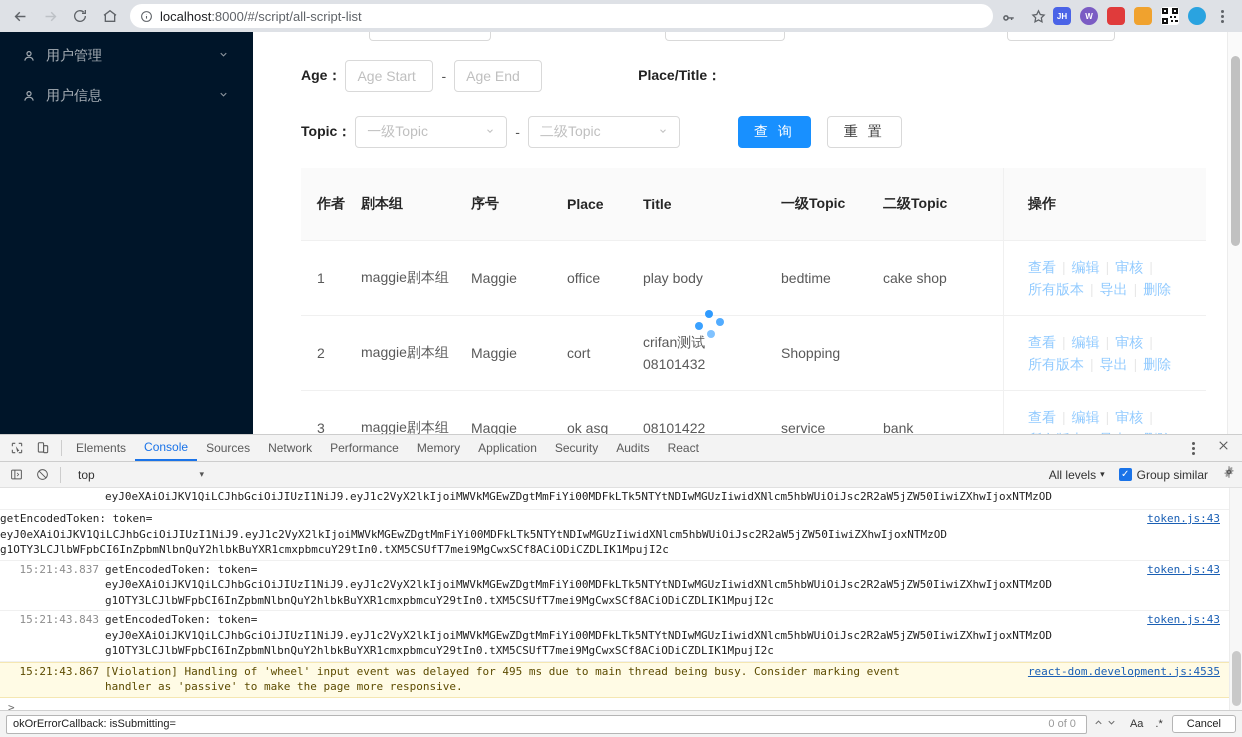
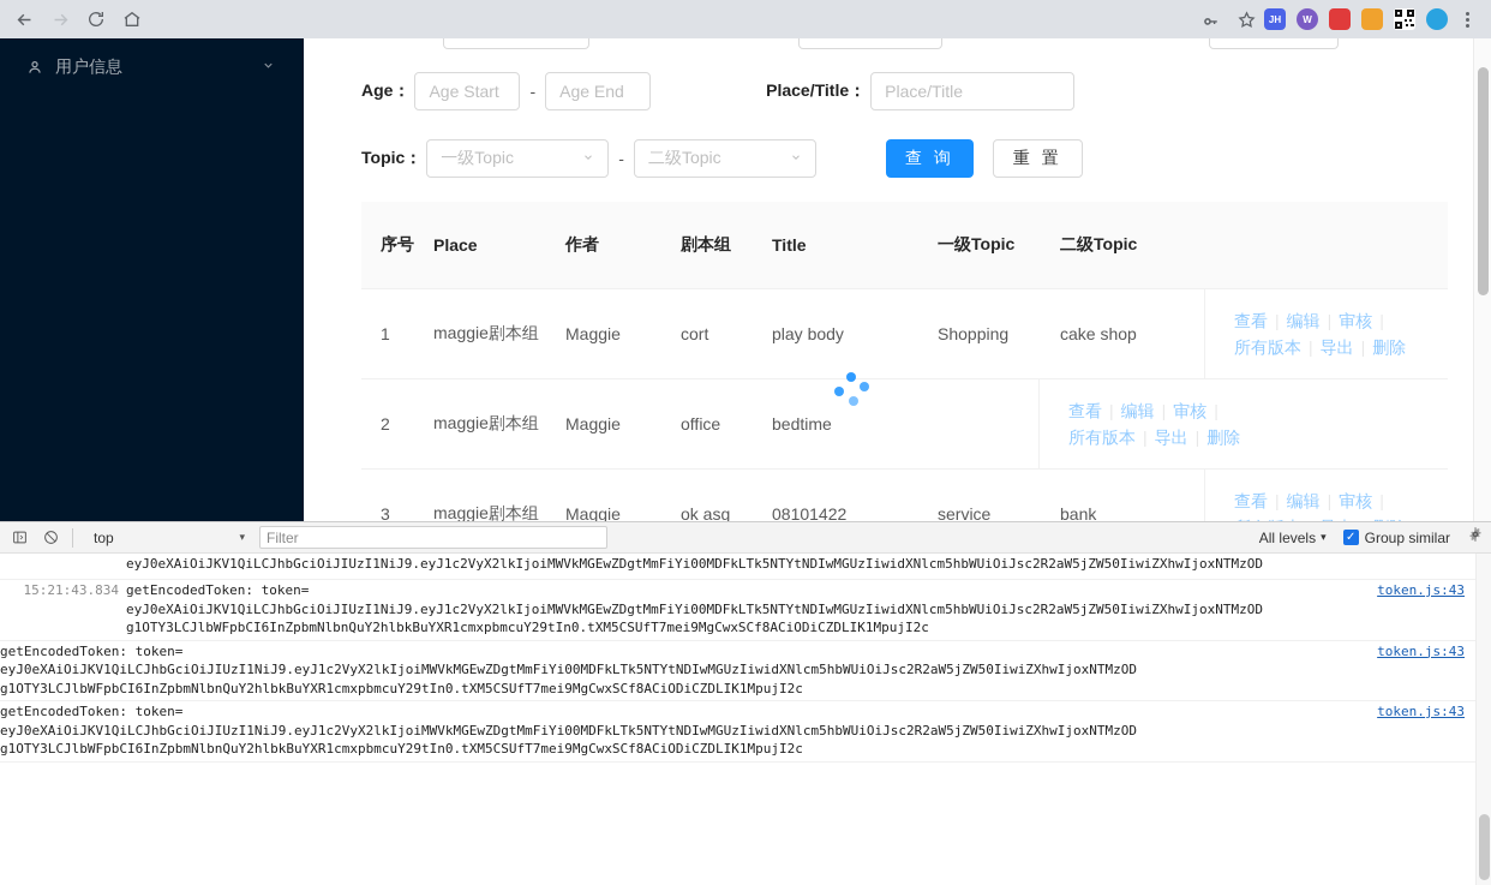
- localhost:8000/#/script/all-script-list
  JH
  W
- 用户管理
  用户信息
  Age：
  Age Start
  -
  Age End
  Place/Title：
+ Place/Title
  Topic：
  一级Topic
  -
  二级Topic
  查 询
  重 置
- 作者
+ 序号
- 剧本组
+ Place
- 序号
+ 作者
- Place
+ 剧本组
  Title
  一级Topic
  二级Topic
- 操作
  1
  maggie剧本组
  Maggie
- office
+ cort
  play body
- bedtime
+ Shopping
  cake shop
  查看
  编辑
  审核
  所有版本
  导出
  删除
  2
  maggie剧本组
  Maggie
- cort
+ office
- crifan测试
- 08101432
- Shopping
+ bedtime
  查看
  编辑
  审核
  所有版本
  导出
  删除
  3
  maggie剧本组
  Maggie
  ok asg
  08101422
  service
  bank
  查看
  编辑
  审核
- Elements
- Console
- Sources
- Network
- Performance
- Memory
- Application
- Security
- Audits
- React
  top
  ▾
+ Filter
  All levels
  ▾
  ✓
  Group similar
  eyJ0eXAiOiJKV1QiLCJhbGciOiJIUzI1NiJ9.eyJ1c2VyX2lkIjoiMWVkMGEwZDgtMmFiYi00MDFkLTk5NTYtNDIwMGUzIiwidXNlcm5hbWUiOiJsc2R2aW5jZW50IiwiZXhwIjoxNTMzOD
+ 15:21:43.834
  getEncodedToken: token=
  eyJ0eXAiOiJKV1QiLCJhbGciOiJIUzI1NiJ9.eyJ1c2VyX2lkIjoiMWVkMGEwZDgtMmFiYi00MDFkLTk5NTYtNDIwMGUzIiwidXNlcm5hbWUiOiJsc2R2aW5jZW50IiwiZXhwIjoxNTMzOD
  g1OTY3LCJlbWFpbCI6InZpbmNlbnQuY2hlbkBuYXR1cmxpbmcuY29tIn0.tXM5CSUfT7mei9MgCwxSCf8ACiODiCZDLIK1MpujI2c
  token.js:43
- 15:21:43.837
  getEncodedToken: token=
  eyJ0eXAiOiJKV1QiLCJhbGciOiJIUzI1NiJ9.eyJ1c2VyX2lkIjoiMWVkMGEwZDgtMmFiYi00MDFkLTk5NTYtNDIwMGUzIiwidXNlcm5hbWUiOiJsc2R2aW5jZW50IiwiZXhwIjoxNTMzOD
  g1OTY3LCJlbWFpbCI6InZpbmNlbnQuY2hlbkBuYXR1cmxpbmcuY29tIn0.tXM5CSUfT7mei9MgCwxSCf8ACiODiCZDLIK1MpujI2c
  token.js:43
- 15:21:43.843
  getEncodedToken: token=
  eyJ0eXAiOiJKV1QiLCJhbGciOiJIUzI1NiJ9.eyJ1c2VyX2lkIjoiMWVkMGEwZDgtMmFiYi00MDFkLTk5NTYtNDIwMGUzIiwidXNlcm5hbWUiOiJsc2R2aW5jZW50IiwiZXhwIjoxNTMzOD
  g1OTY3LCJlbWFpbCI6InZpbmNlbnQuY2hlbkBuYXR1cmxpbmcuY29tIn0.tXM5CSUfT7mei9MgCwxSCf8ACiODiCZDLIK1MpujI2c
  token.js:43
- 15:21:43.867
- [Violation] Handling of 'wheel' input event was delayed for 495 ms due to main thread being busy. Consider marking event
- handler as 'passive' to make the page more responsive.
- react-dom.development.js:4535
- >
- okOrErrorCallback: isSubmitting=
- 0 of 0
- Aa
- .*
- Cancel
